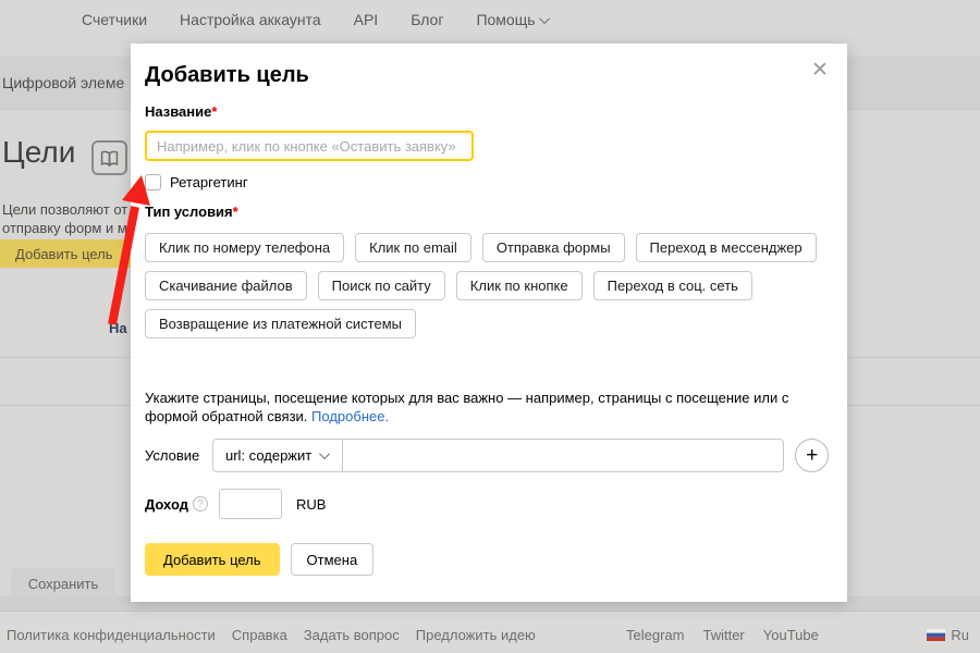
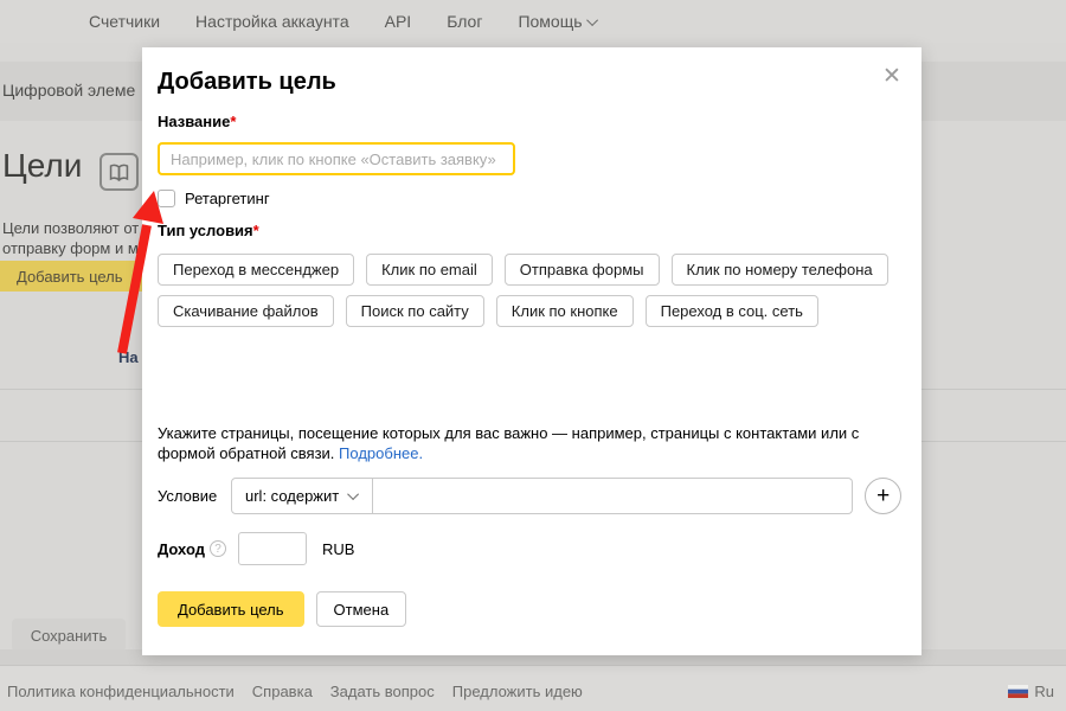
  Счетчики
  Настройка аккаунта
  API
  Блог
  Помощь
  Цифровой элеме
  Цели
  Цели позволяют от
  отправку форм и м
  Добавить цель
  На
  Сохранить
  Политика конфиденциальности
  Справка
  Задать вопрос
  Предложить идею
- Telegram
- Twitter
- YouTube
  Ru
  Добавить цель
  ✕
  Название*
  Например, клик по кнопке «Оставить заявку»
  Ретаргетинг
  Тип условия*
- Клик по номеру телефона
+ Переход в мессенджер
  Клик по email
  Отправка формы
- Переход в мессенджер
+ Клик по номеру телефона
  Скачивание файлов
  Поиск по сайту
  Клик по кнопке
  Переход в соц. сеть
- Возвращение из платежной системы
- Укажите страницы, посещение которых для вас важно — например, страницы с посещение или с формой обратной связи. Подробнее.
+ Укажите страницы, посещение которых для вас важно — например, страницы с контактами или с формой обратной связи. Подробнее.
  Условие
  url: содержит
  +
  Доход
  ?
  RUB
  Добавить цель
  Отмена
